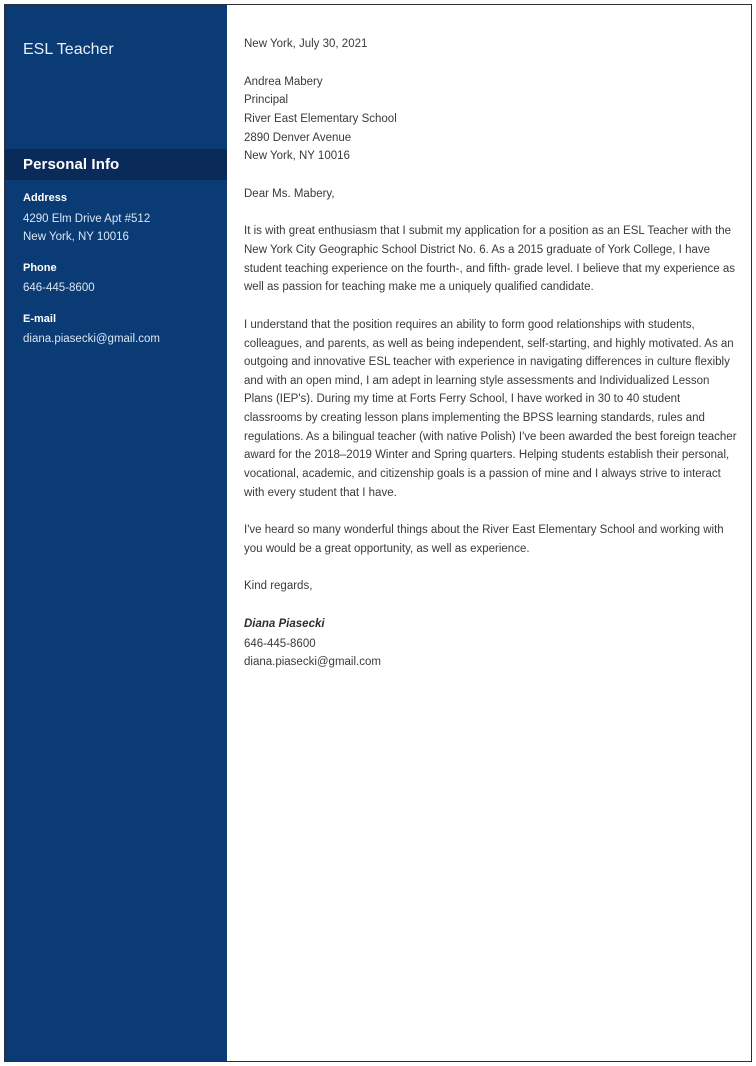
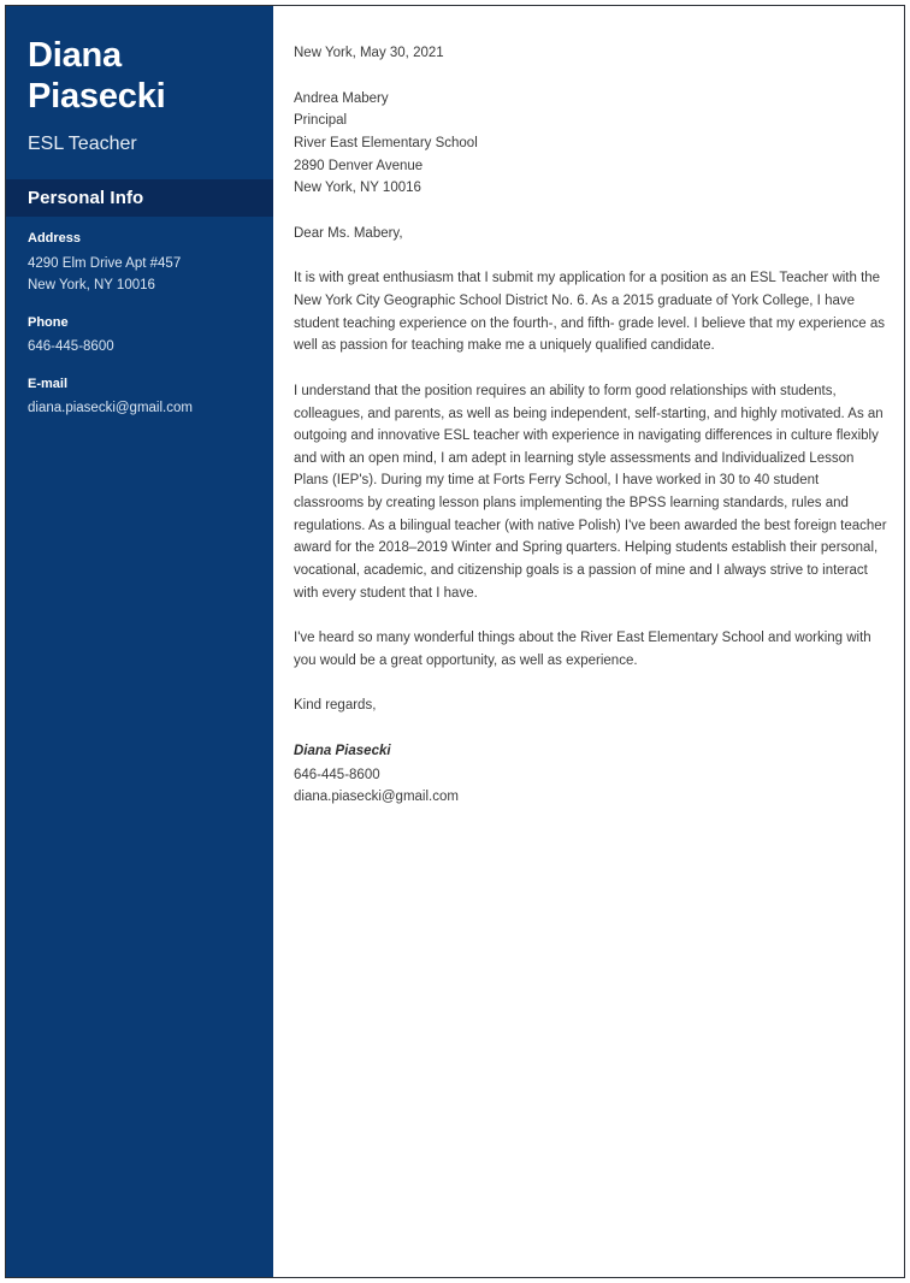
+ Diana
+ Piasecki
  ESL Teacher
  Personal Info
  Address
- 4290 Elm Drive Apt #512
+ 4290 Elm Drive Apt #457
  New York, NY 10016
  Phone
  646-445-8600
  E-mail
  diana.piasecki@gmail.com
- New York, July 30, 2021
+ New York, May 30, 2021
  Andrea Mabery
  Principal
  River East Elementary School
  2890 Denver Avenue
  New York, NY 10016
  Dear Ms. Mabery,
  It is with great enthusiasm that I submit my application for a position as an ESL Teacher with the New York City Geographic School District No. 6. As a 2015 graduate of York College, I have student teaching experience on the fourth-, and fifth- grade level. I believe that my experience as well as passion for teaching make me a uniquely qualified candidate.
  I understand that the position requires an ability to form good relationships with students, colleagues, and parents, as well as being independent, self-starting, and highly motivated. As an outgoing and innovative ESL teacher with experience in navigating differences in culture flexibly and with an open mind, I am adept in learning style assessments and Individualized Lesson Plans (IEP's). During my time at Forts Ferry School, I have worked in 30 to 40 student classrooms by creating lesson plans implementing the BPSS learning standards, rules and regulations. As a bilingual teacher (with native Polish) I've been awarded the best foreign teacher award for the 2018–2019 Winter and Spring quarters. Helping students establish their personal, vocational, academic, and citizenship goals is a passion of mine and I always strive to interact with every student that I have.
  I've heard so many wonderful things about the River East Elementary School and working with you would be a great opportunity, as well as experience.
  Kind regards,
  Diana Piasecki
  646-445-8600
  diana.piasecki@gmail.com
